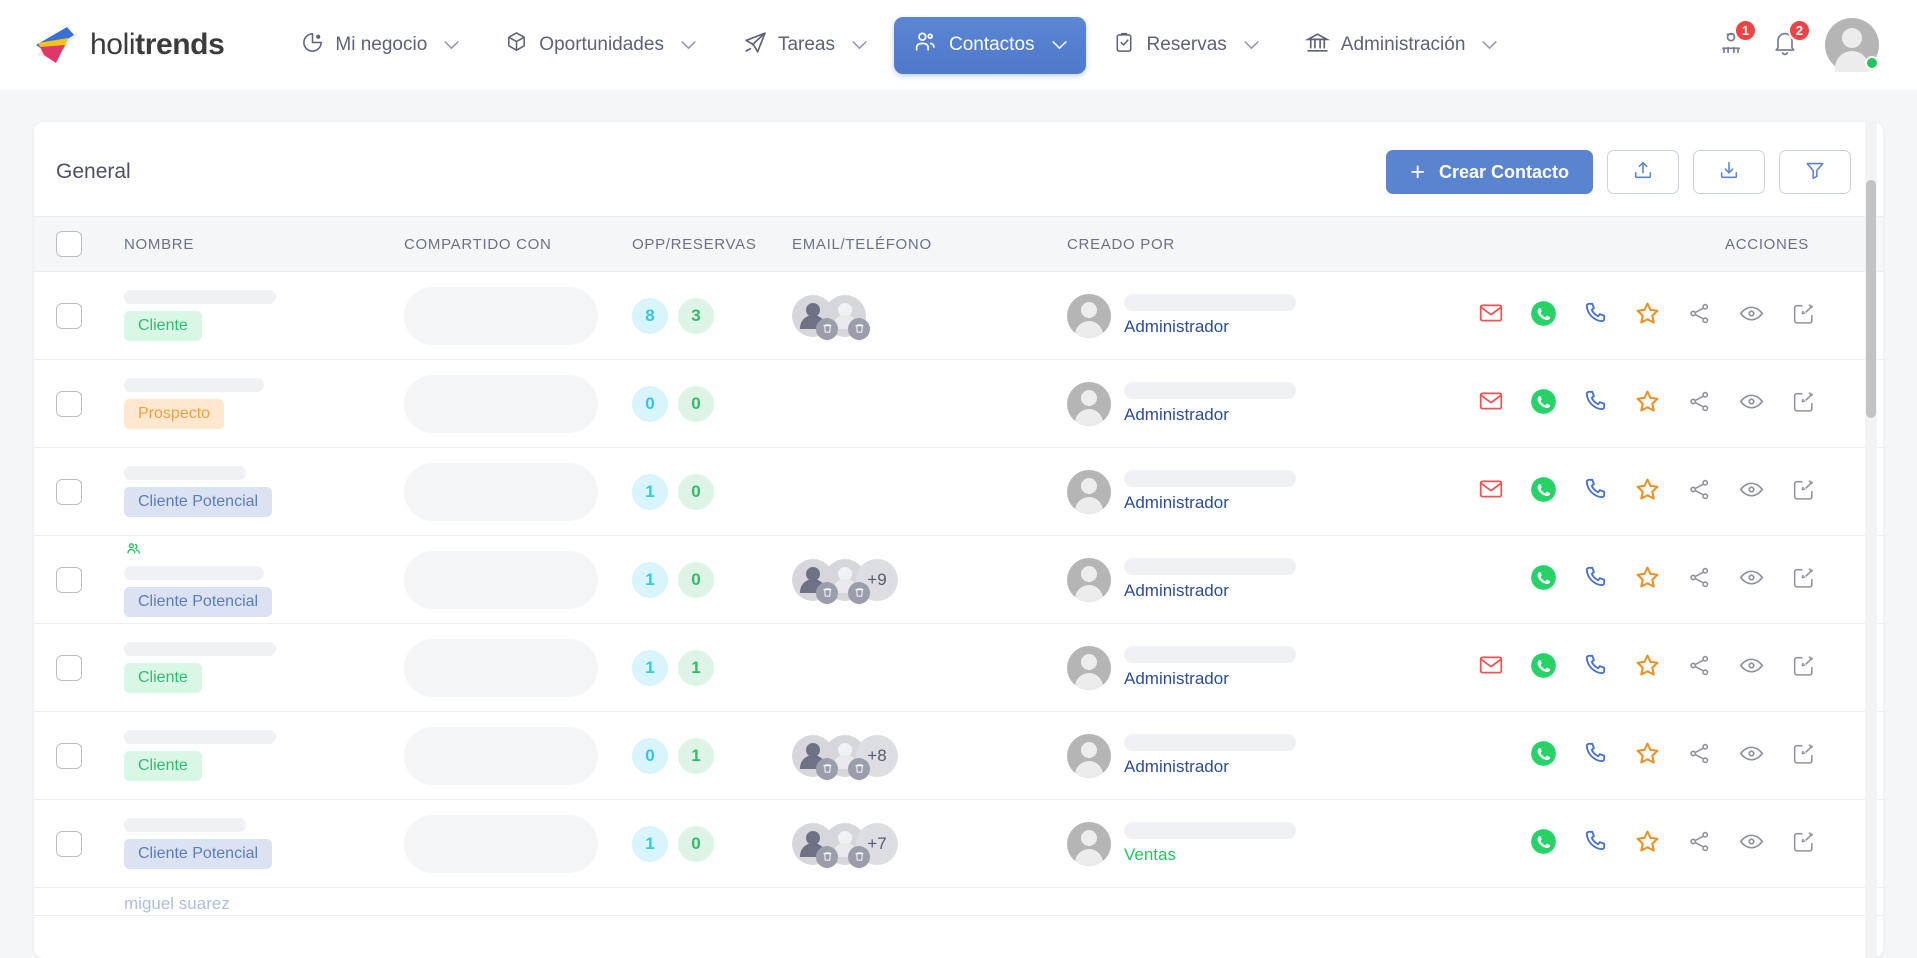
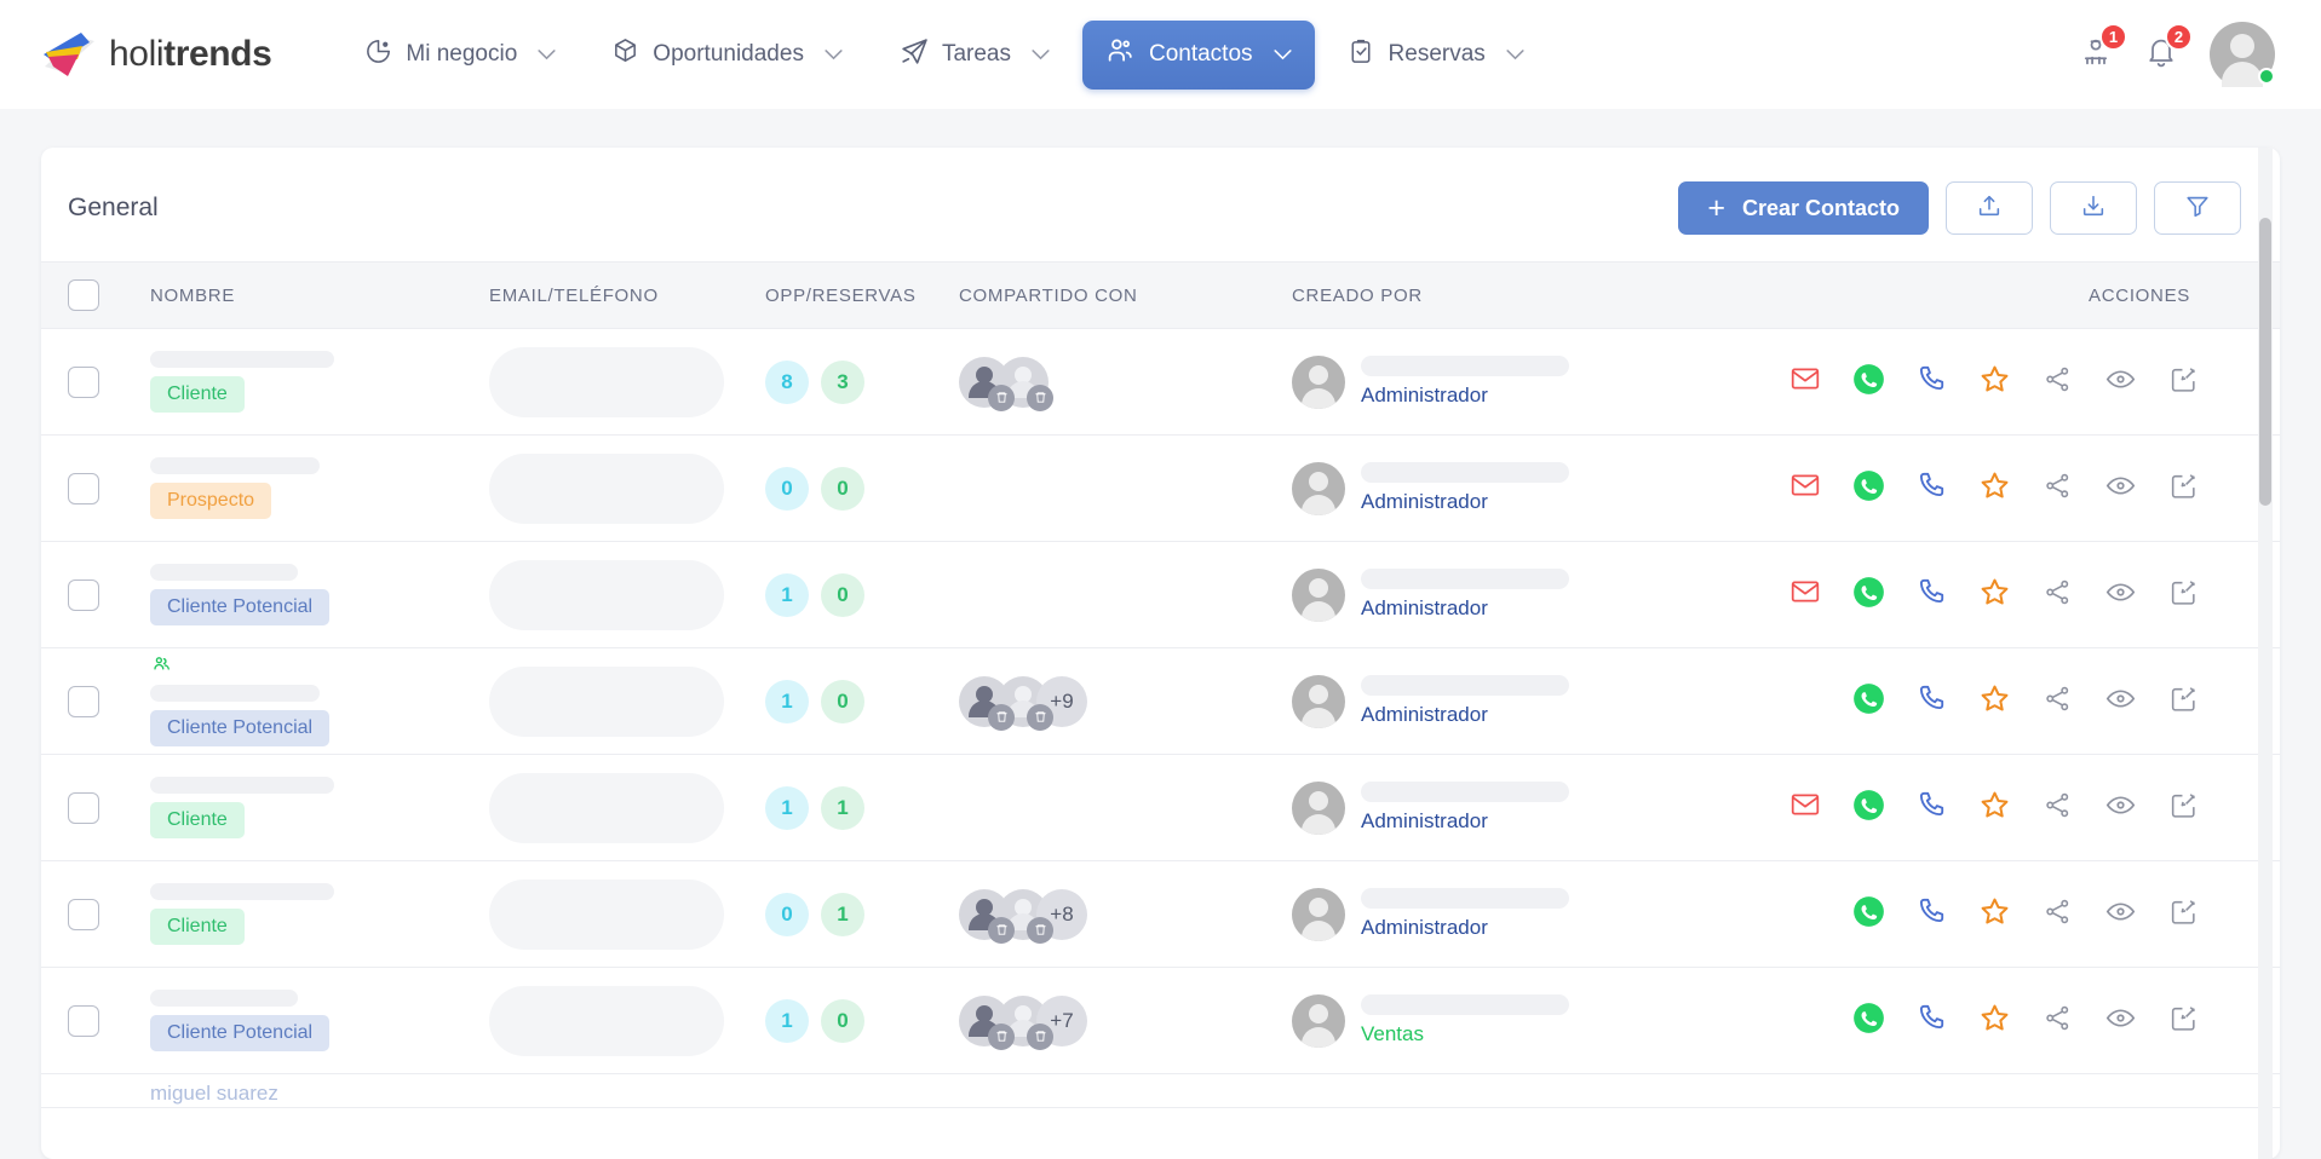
  holitrends
  Mi negocio
  Oportunidades
  Tareas
  Contactos
  Reservas
- Administración
  1
  2
  General
  +
  Crear Contacto
  NOMBRE
- COMPARTIDO CON
+ EMAIL/TELÉFONO
  OPP/RESERVAS
- EMAIL/TELÉFONO
+ COMPARTIDO CON
  CREADO POR
  ACCIONES
  Cliente
  8
  3
  Administrador
  Prospecto
  0
  0
  Administrador
  Cliente Potencial
  1
  0
  Administrador
  Cliente Potencial
  1
  0
  +9
  Administrador
  Cliente
  1
  1
  Administrador
  Cliente
  0
  1
  +8
  Administrador
  Cliente Potencial
  1
  0
  +7
  Ventas
  miguel suarez
